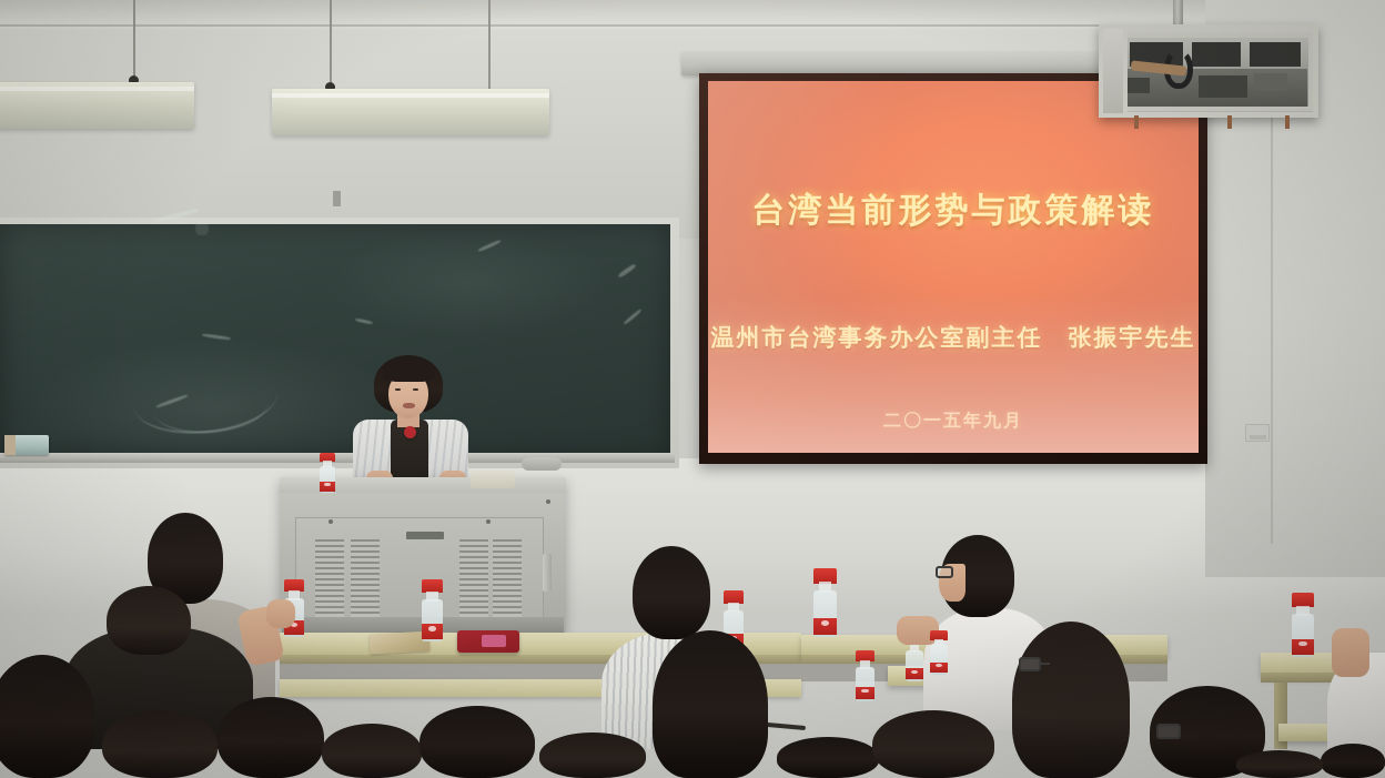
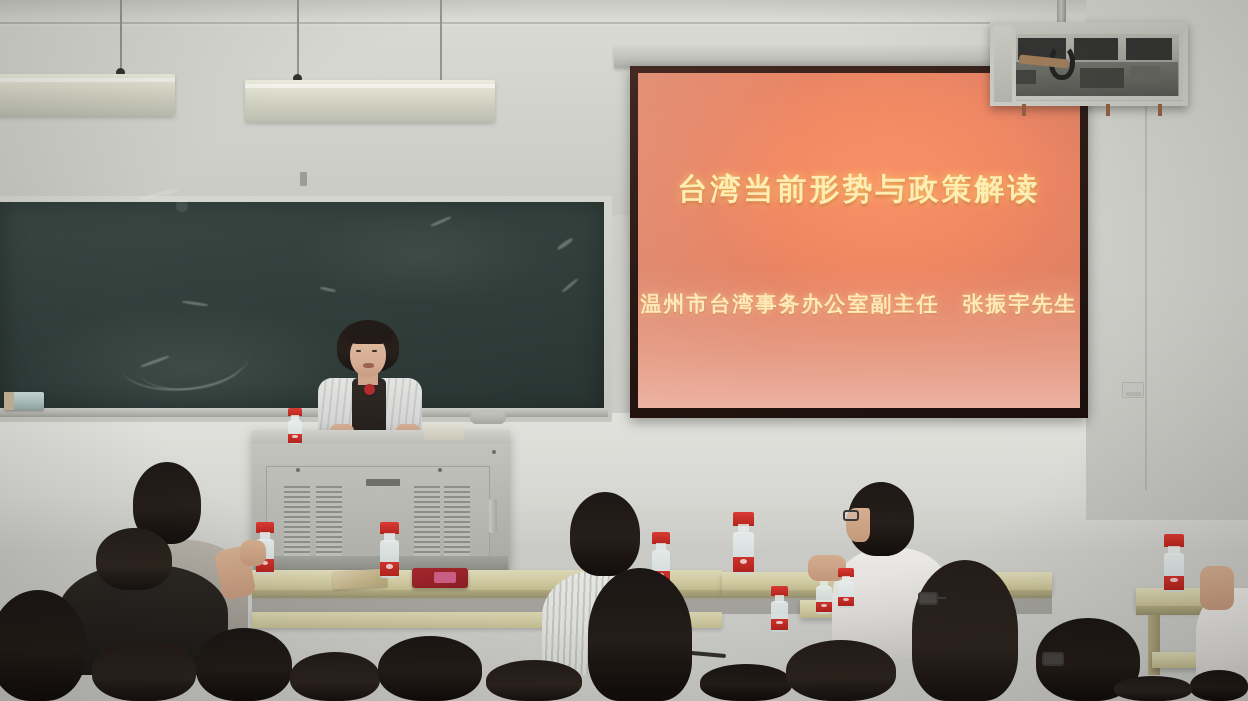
  台湾当前形势与政策解读
  温州市台湾事务办公室副主任 张振宇先生
- 二〇一五年九月
